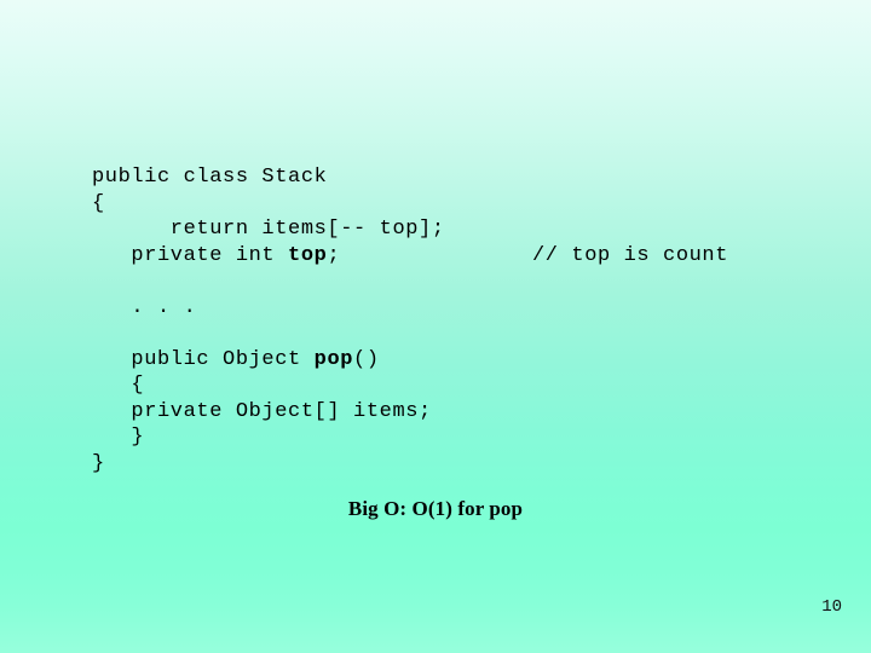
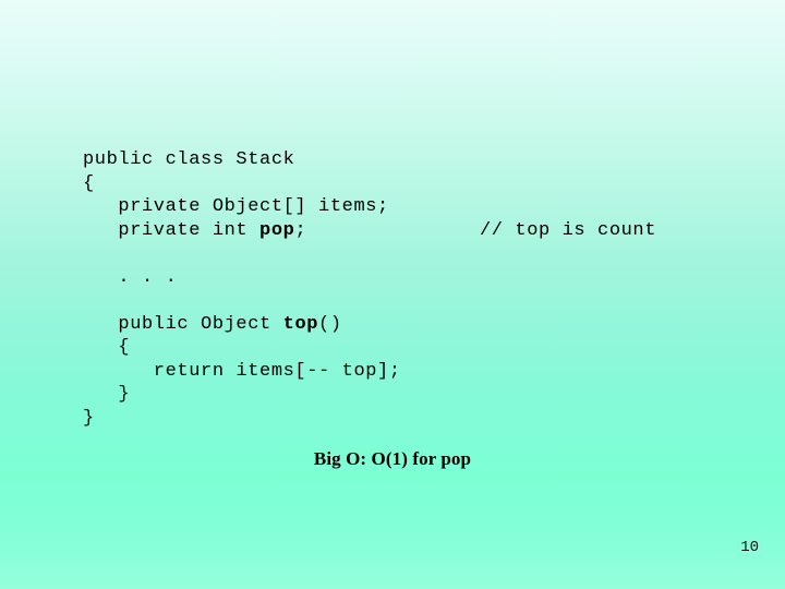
  public class Stack
  {
- return items[-- top];
+ private Object[] items;
- private int top;
+ private int pop;
  // top is count
  . . .
- public Object pop()
+ public Object top()
  {
- private Object[] items;
+ return items[-- top];
  }
  }
  Big O: O(1) for pop
  10
